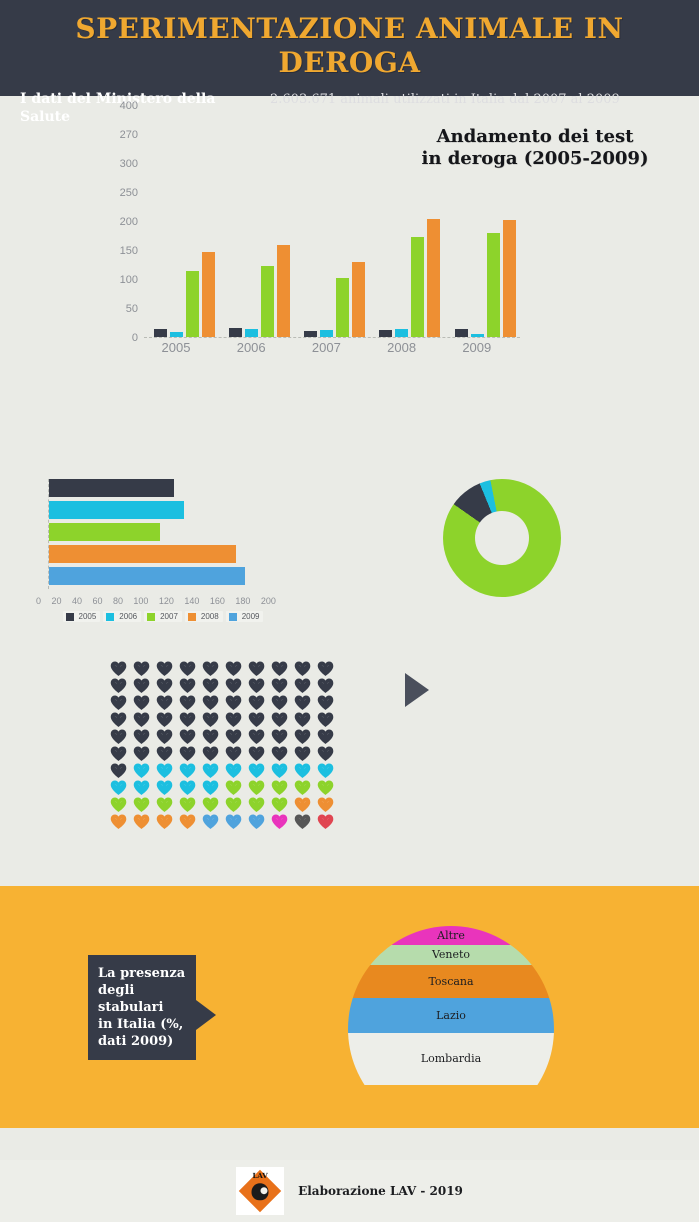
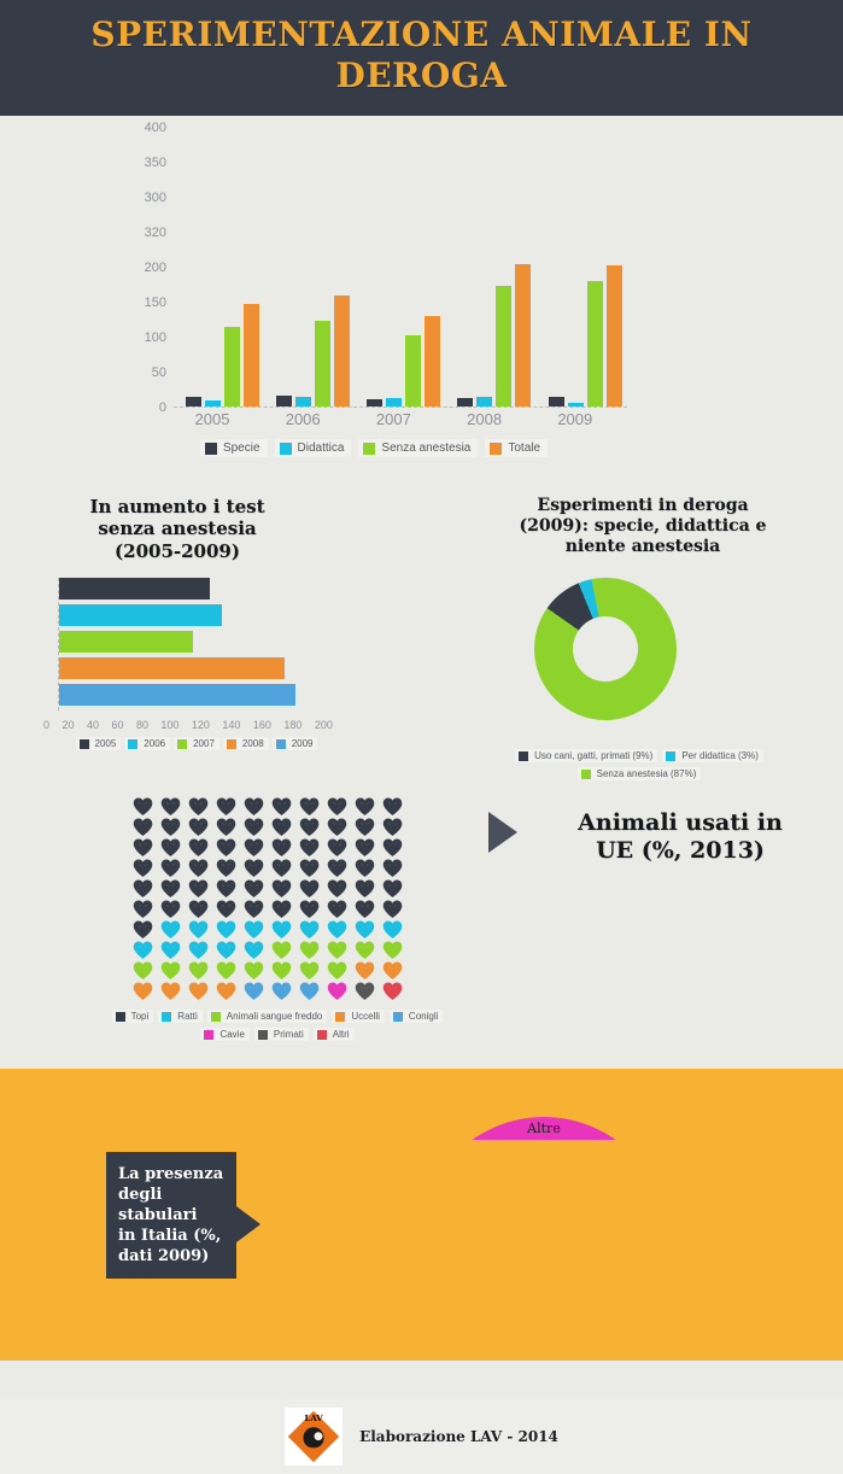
  SPERIMENTAZIONE ANIMALE IN DEROGA
- I dati del Ministero della Salute
- 2.603.671 animali utilizzati in Italia dal 2007 al 2009
- Andamento dei test
- in deroga (2005-2009)
  400
- 270
+ 350
  300
- 250
+ 320
  200
  150
  100
  50
  0
  2005
  2006
  2007
  2008
  2009
+ Specie
+ Didattica
+ Senza anestesia
+ Totale
+ In aumento i test
+ senza anestesia
+ (2005-2009)
+ Esperimenti in deroga
+ (2009): specie, didattica e
+ niente anestesia
  0
  20
  40
  60
  80
  100
  120
  140
  160
  180
  200
  2005
  2006
  2007
  2008
  2009
+ Uso cani, gatti, primati (9%)
+ Per didattica (3%)
+ Senza anestesia (87%)
+ Animali usati in
+ UE (%, 2013)
+ Topi
+ Ratti
+ Animali sangue freddo
+ Uccelli
+ Conigli
+ Cavie
+ Primati
+ Altri
  La presenza
  degli stabulari
  in Italia (%,
  dati 2009)
  Altre
- Veneto
- Toscana
- Lazio
- Lombardia
  LAV
- Elaborazione LAV - 2019
+ Elaborazione LAV - 2014
